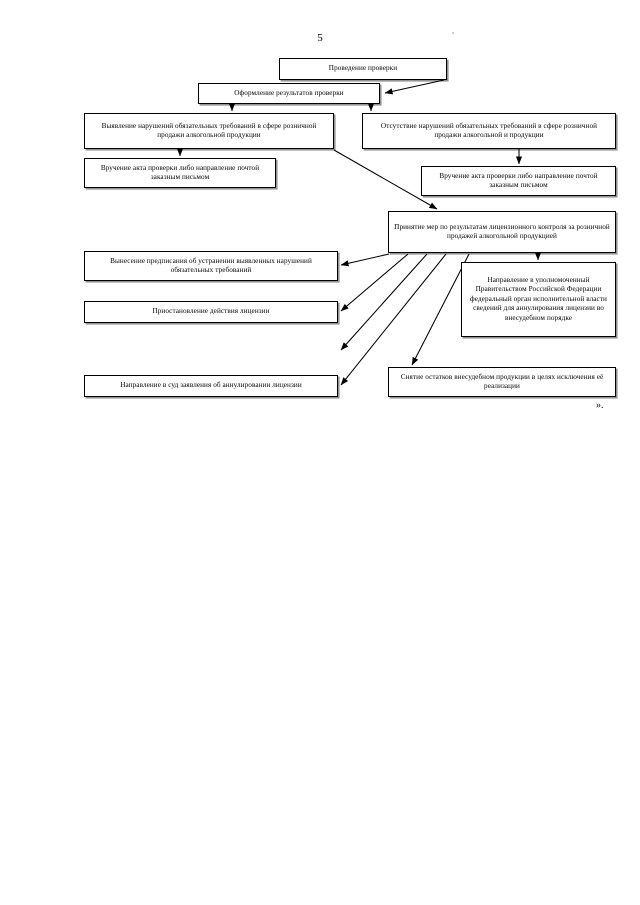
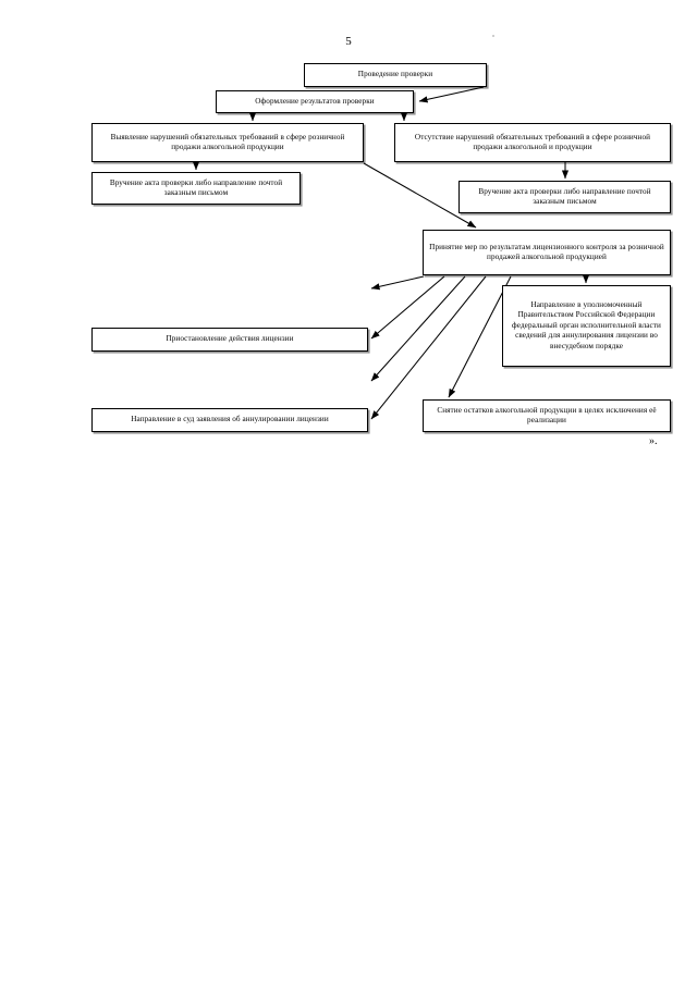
  5
  Проведение проверки
  Оформление результатов проверки
  Выявление нарушений обязательных требований в сфере розничной продажи алкогольной продукции
  Отсутствие нарушений обязательных требований в сфере розничной продажи алкогольной и продукции
  Вручение акта проверки либо направление почтой заказным письмом
  Вручение акта проверки либо направление почтой заказным письмом
  Принятие мер по результатам лицензионного контроля за розничной продажей алкогольной продукцией
- Вынесение предписания об устранении выявленных нарушений обязательных требований
  Приостановление действия лицензии
  Направление в суд заявления об аннулировании лицензии
  Направление в уполномоченный Правительством Российской Федерации федеральный орган исполнительной власти сведений для аннулирования лицензии во внесудебном порядке
- Снятие остатков внесудебном продукции в целях исключения её реализации
+ Снятие остатков алкогольной продукции в целях исключения её реализации
  ».
